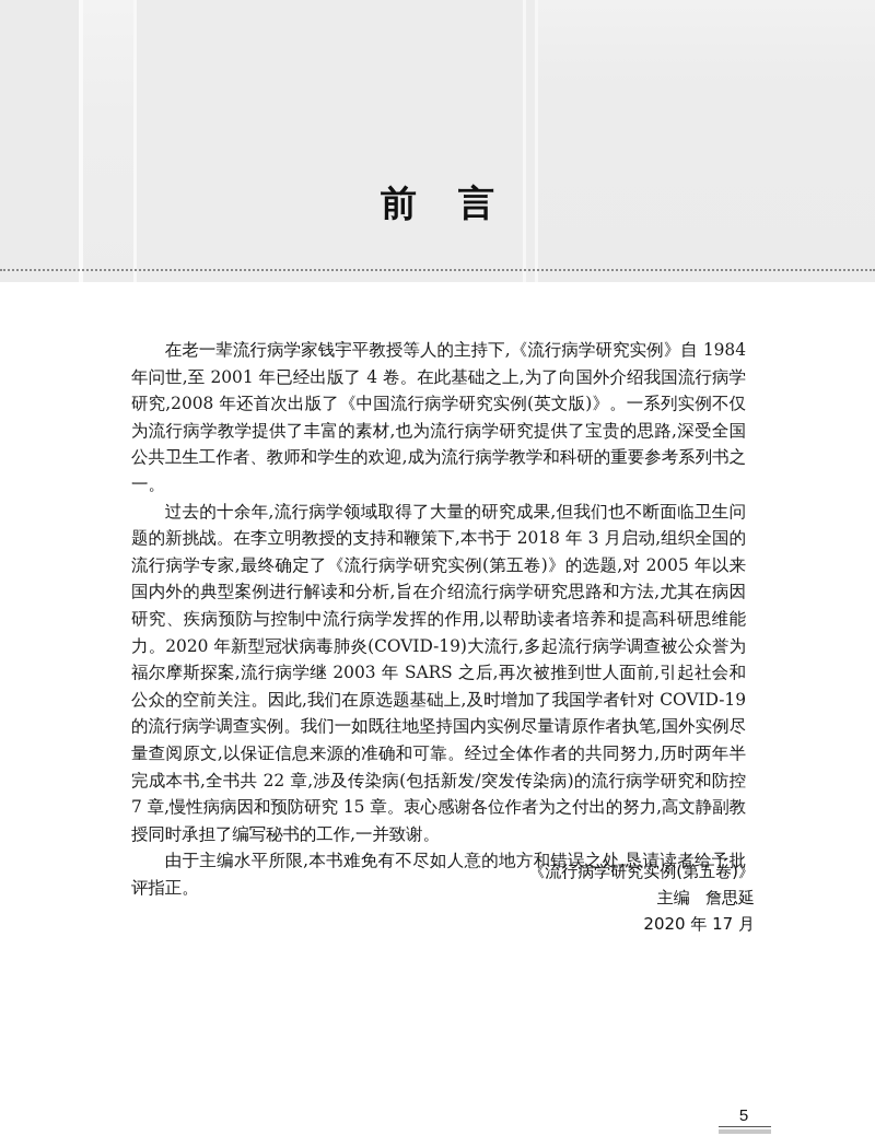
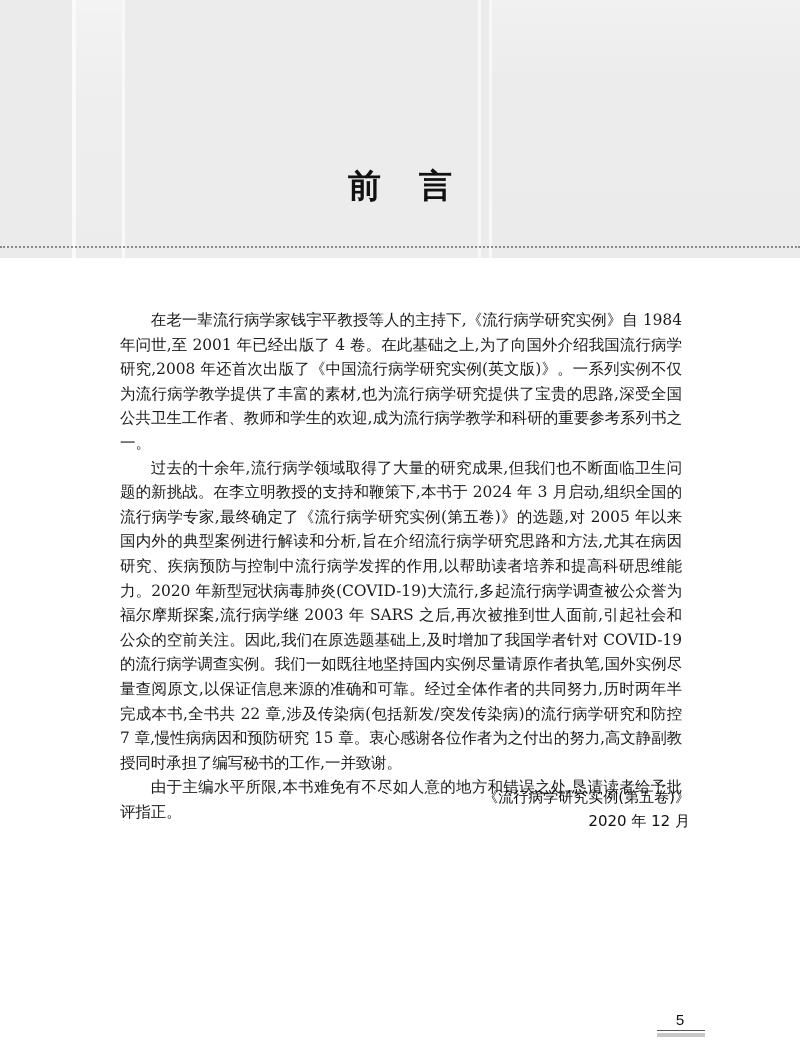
  前言
  在老一辈流行病学家钱宇平教授等人的主持下,《流行病学研究实例》自 1984 年问世,至 2001 年已经出版了 4 卷。在此基础之上,为了向国外介绍我国流行病学研究,2008 年还首次出版了《中国流行病学研究实例(英文版)》。一系列实例不仅为流行病学教学提供了丰富的素材,也为流行病学研究提供了宝贵的思路,深受全国公共卫生工作者、教师和学生的欢迎,成为流行病学教学和科研的重要参考系列书之一。
- 过去的十余年,流行病学领域取得了大量的研究成果,但我们也不断面临卫生问题的新挑战。在李立明教授的支持和鞭策下,本书于 2018 年 3 月启动,组织全国的流行病学专家,最终确定了《流行病学研究实例(第五卷)》的选题,对 2005 年以来国内外的典型案例进行解读和分析,旨在介绍流行病学研究思路和方法,尤其在病因研究、疾病预防与控制中流行病学发挥的作用,以帮助读者培养和提高科研思维能力。2020 年新型冠状病毒肺炎(COVID-19)大流行,多起流行病学调查被公众誉为福尔摩斯探案,流行病学继 2003 年 SARS 之后,再次被推到世人面前,引起社会和公众的空前关注。因此,我们在原选题基础上,及时增加了我国学者针对 COVID-19 的流行病学调查实例。我们一如既往地坚持国内实例尽量请原作者执笔,国外实例尽量查阅原文,以保证信息来源的准确和可靠。经过全体作者的共同努力,历时两年半完成本书,全书共 22 章,涉及传染病(包括新发/突发传染病)的流行病学研究和防控 7 章,慢性病病因和预防研究 15 章。衷心感谢各位作者为之付出的努力,高文静副教授同时承担了编写秘书的工作,一并致谢。
+ 过去的十余年,流行病学领域取得了大量的研究成果,但我们也不断面临卫生问题的新挑战。在李立明教授的支持和鞭策下,本书于 2024 年 3 月启动,组织全国的流行病学专家,最终确定了《流行病学研究实例(第五卷)》的选题,对 2005 年以来国内外的典型案例进行解读和分析,旨在介绍流行病学研究思路和方法,尤其在病因研究、疾病预防与控制中流行病学发挥的作用,以帮助读者培养和提高科研思维能力。2020 年新型冠状病毒肺炎(COVID-19)大流行,多起流行病学调查被公众誉为福尔摩斯探案,流行病学继 2003 年 SARS 之后,再次被推到世人面前,引起社会和公众的空前关注。因此,我们在原选题基础上,及时增加了我国学者针对 COVID-19 的流行病学调查实例。我们一如既往地坚持国内实例尽量请原作者执笔,国外实例尽量查阅原文,以保证信息来源的准确和可靠。经过全体作者的共同努力,历时两年半完成本书,全书共 22 章,涉及传染病(包括新发/突发传染病)的流行病学研究和防控 7 章,慢性病病因和预防研究 15 章。衷心感谢各位作者为之付出的努力,高文静副教授同时承担了编写秘书的工作,一并致谢。
  由于主编水平所限,本书难免有不尽如人意的地方和错误之处,恳请读者给予批评指正。
  《流行病学研究实例(第五卷)》
- 主编 詹思延
- 2020 年 17 月
+ 2020 年 12 月
  5
